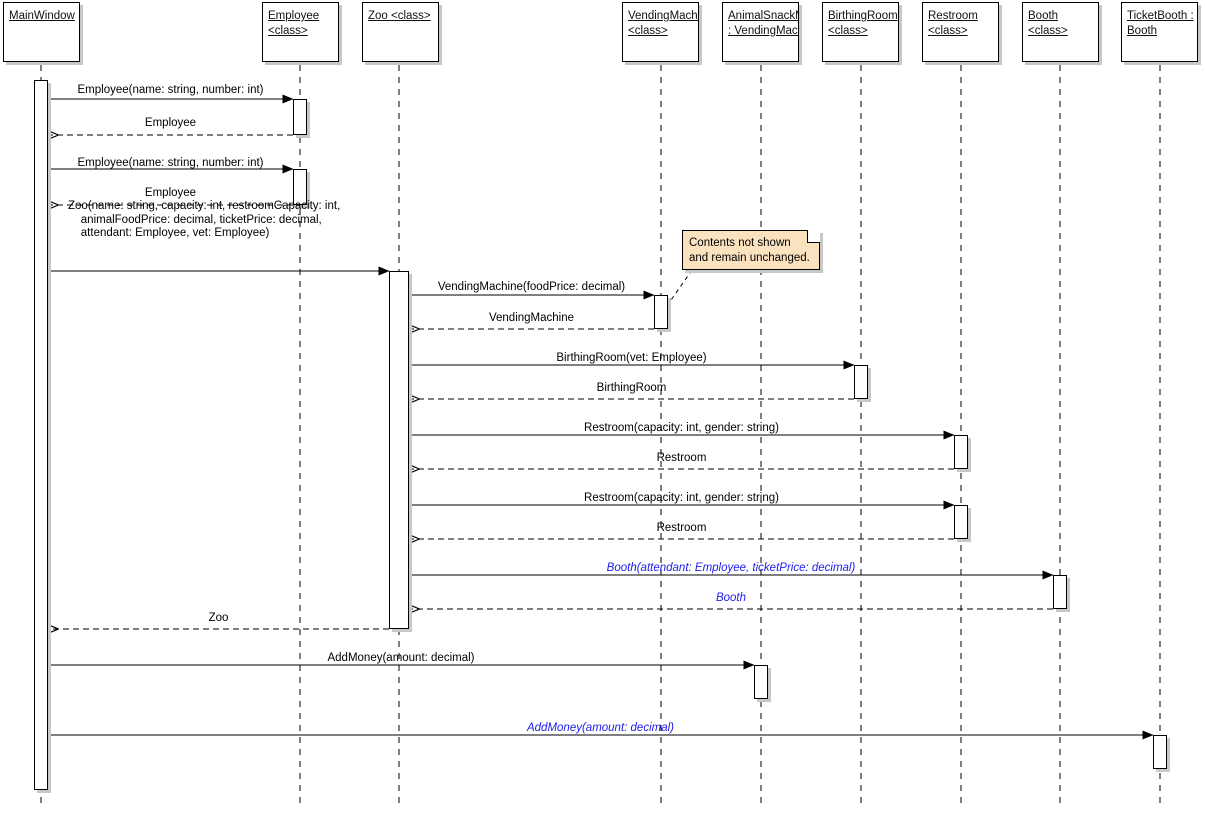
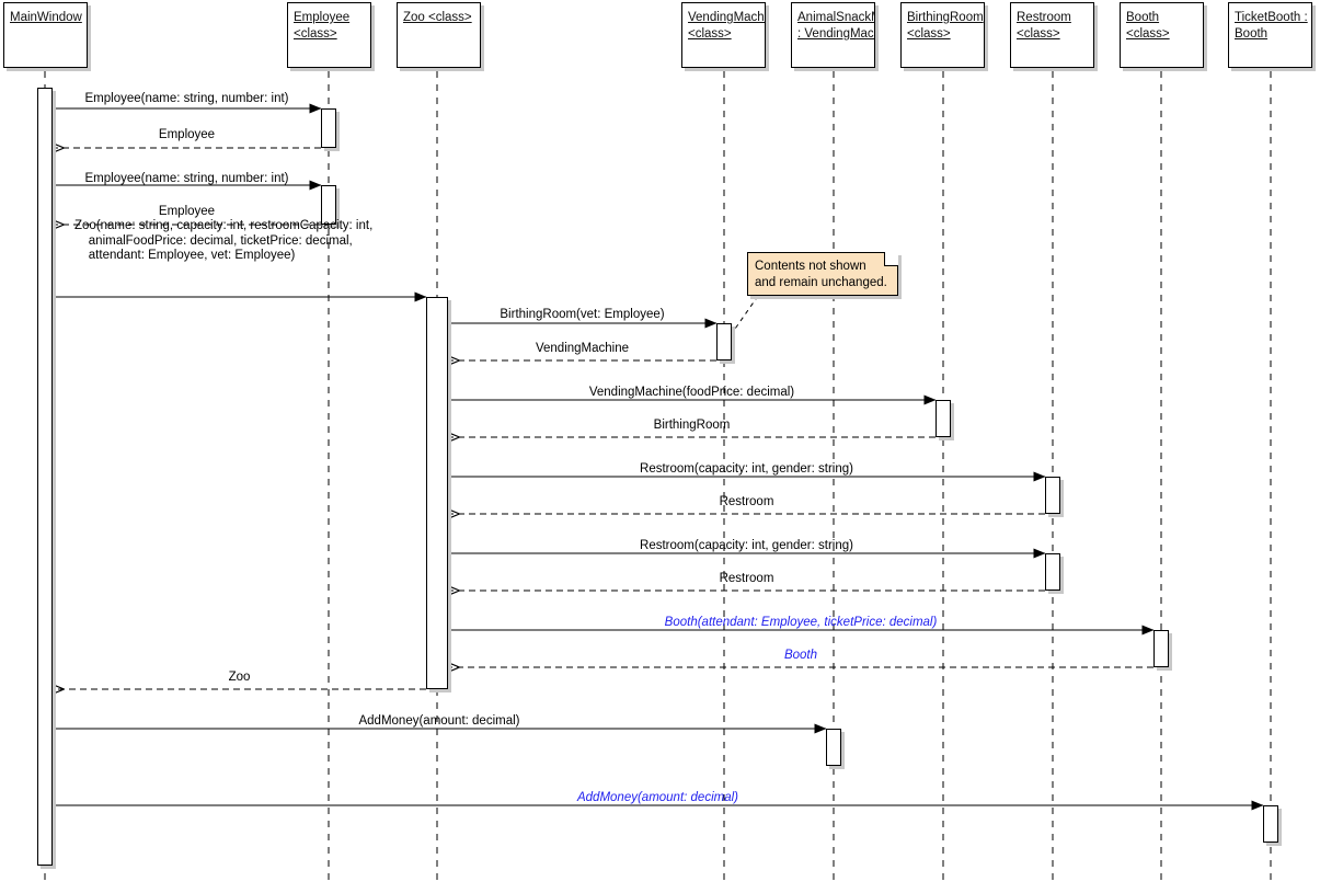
  MainWindow
  Employee
  <class>
  Zoo <class>
  VendingMach
  <class>
  : VendingMac
  BirthingRoom
  <class>
  Restroom
  <class>
  Booth
  <class>
  TicketBooth :
  Booth
  Employee(name: string, number: int)
  Employee
  Employee(name: string, number: int)
  Employee
  Zoo(name: string, capacity: int, restroomCapacity: int,
  animalFoodPrice: decimal, ticketPrice: decimal,
  attendant: Employee, vet: Employee)
- VendingMachine(foodPrice: decimal)
+ BirthingRoom(vet: Employee)
  VendingMachine
- BirthingRoom(vet: Employee)
+ VendingMachine(foodPrice: decimal)
  BirthingRoom
  Restroom(capacity: int, gender: string)
  Restroom
  Restroom(capacity: int, gender: string)
  Restroom
  Booth(attendant: Employee, ticketPrice: decimal)
  Booth
  Zoo
  AddMoney(amount: decimal)
  AddMoney(amount: decimal)
  Contents not shown
  and remain unchanged.
